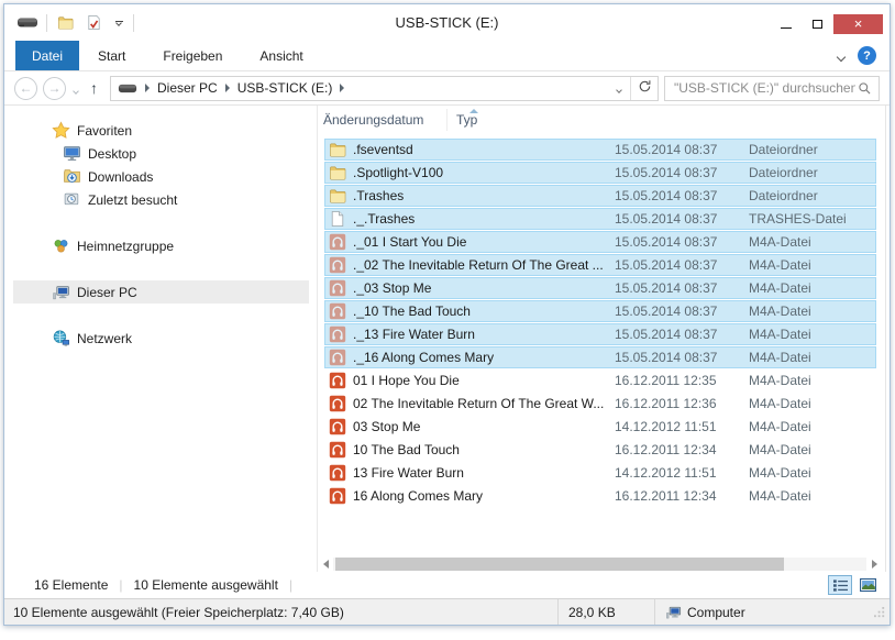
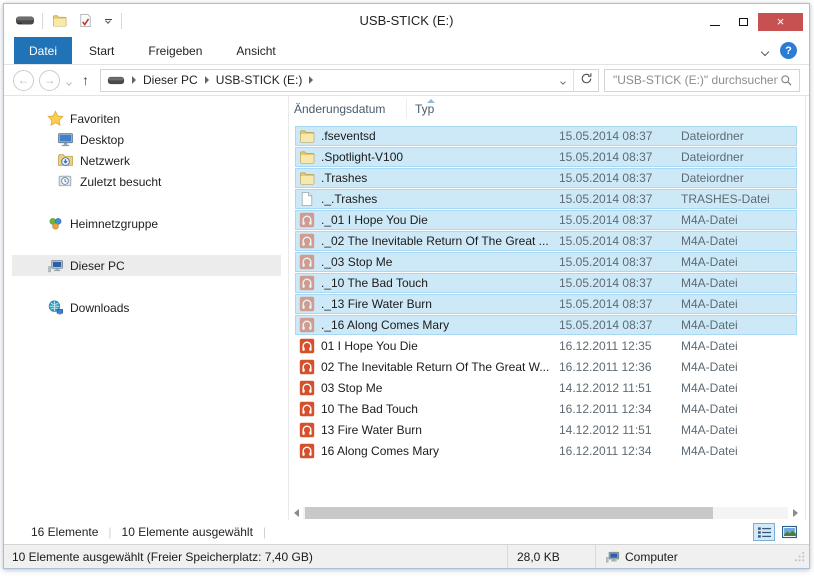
  USB-STICK (E:)
  ×
  Datei
  Start
  Freigeben
  Ansicht
  ?
  ←
  →
  ↑
  Dieser PC
  USB-STICK (E:)
  "USB-STICK (E:)" durchsuchen
  Favoriten
  Desktop
- Downloads
+ Netzwerk
  Zuletzt besucht
  Heimnetzgruppe
  Dieser PC
- Netzwerk
+ Downloads
  Änderungsdatum
  Typ
  .fseventsd
  15.05.2014 08:37
  Dateiordner
  .Spotlight-V100
  15.05.2014 08:37
  Dateiordner
  .Trashes
  15.05.2014 08:37
  Dateiordner
  ._.Trashes
  15.05.2014 08:37
  TRASHES-Datei
- ._01 I Start You Die
+ ._01 I Hope You Die
  15.05.2014 08:37
  M4A-Datei
  ._02 The Inevitable Return Of The Great ...
  15.05.2014 08:37
  M4A-Datei
  ._03 Stop Me
  15.05.2014 08:37
  M4A-Datei
  ._10 The Bad Touch
  15.05.2014 08:37
  M4A-Datei
  ._13 Fire Water Burn
  15.05.2014 08:37
  M4A-Datei
  ._16 Along Comes Mary
  15.05.2014 08:37
  M4A-Datei
  01 I Hope You Die
  16.12.2011 12:35
  M4A-Datei
  02 The Inevitable Return Of The Great W...
  16.12.2011 12:36
  M4A-Datei
  03 Stop Me
  14.12.2012 11:51
  M4A-Datei
  10 The Bad Touch
  16.12.2011 12:34
  M4A-Datei
  13 Fire Water Burn
  14.12.2012 11:51
  M4A-Datei
  16 Along Comes Mary
  16.12.2011 12:34
  M4A-Datei
  16 Elemente
  |
  10 Elemente ausgewählt
  |
  10 Elemente ausgewählt (Freier Speicherplatz: 7,40 GB)
  28,0 KB
  Computer
